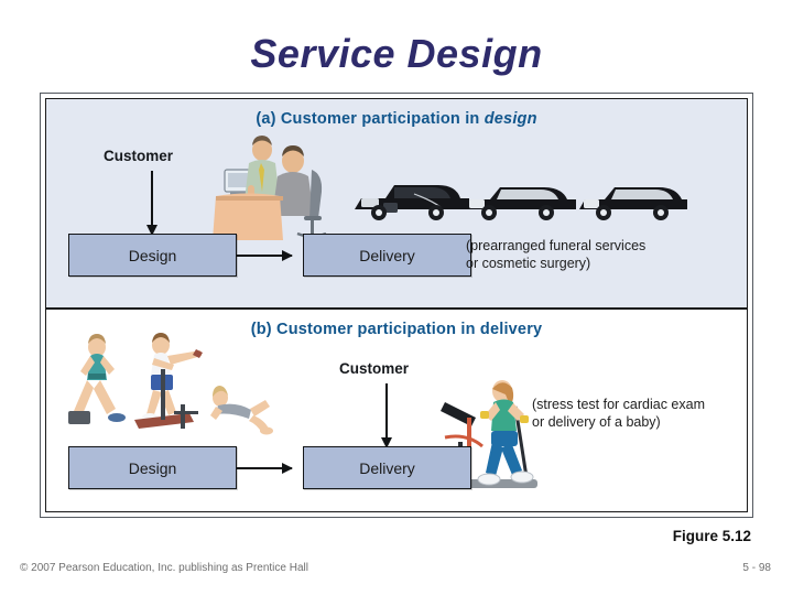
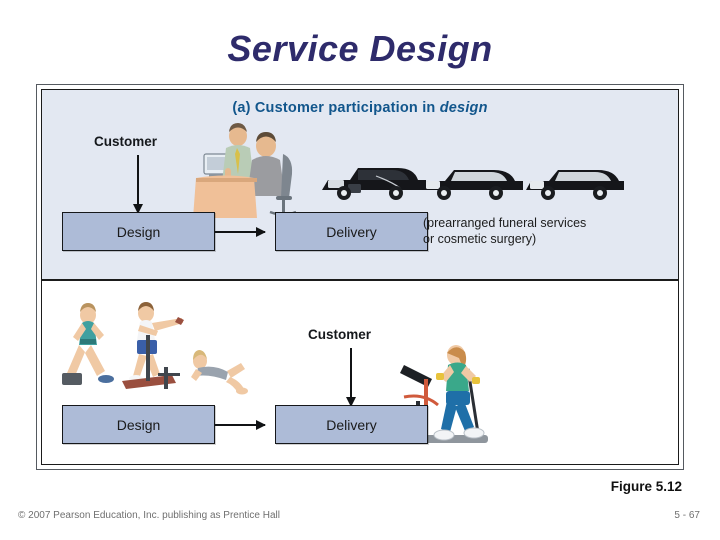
  Service Design
  (a) Customer participation in design
  Customer
  Design
  Delivery
  (prearranged funeral services
  or cosmetic surgery)
- (b) Customer participation in delivery
  Customer
- (stress test for cardiac exam
- or delivery of a baby)
  Design
  Delivery
  Figure 5.12
  © 2007 Pearson Education, Inc. publishing as Prentice Hall
- 5 - 98
+ 5 - 67
